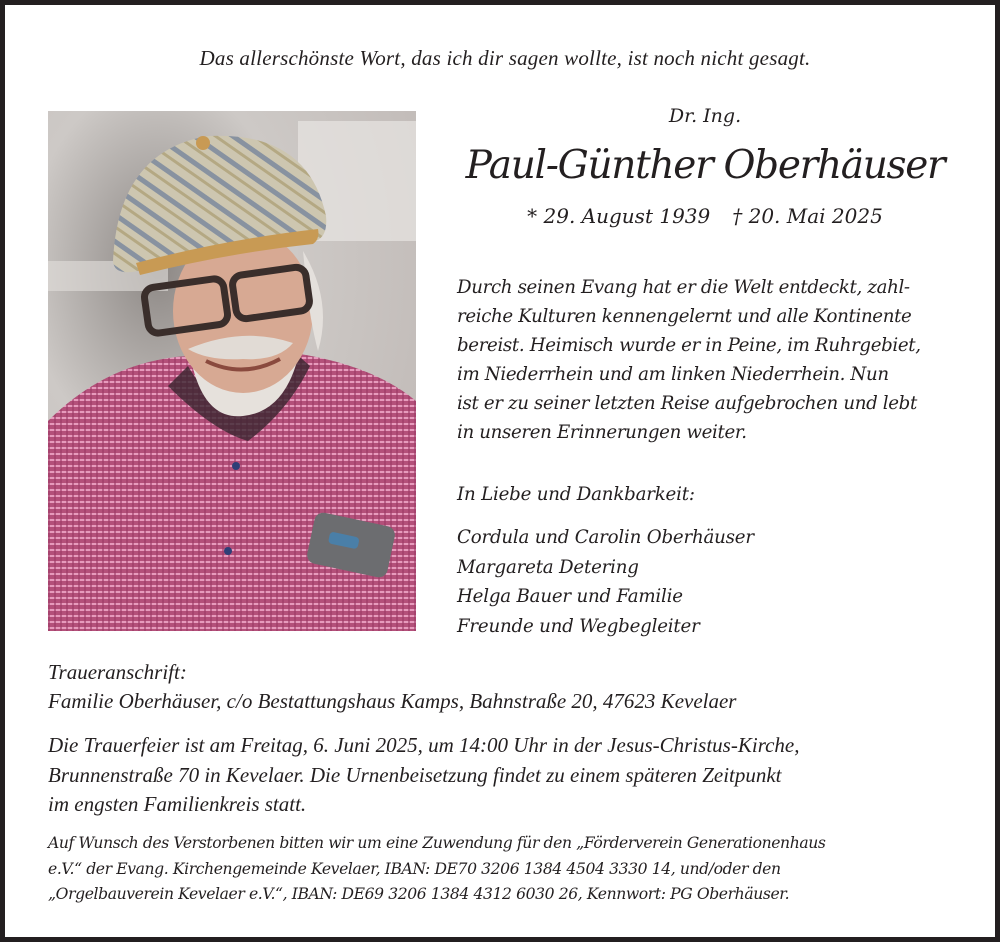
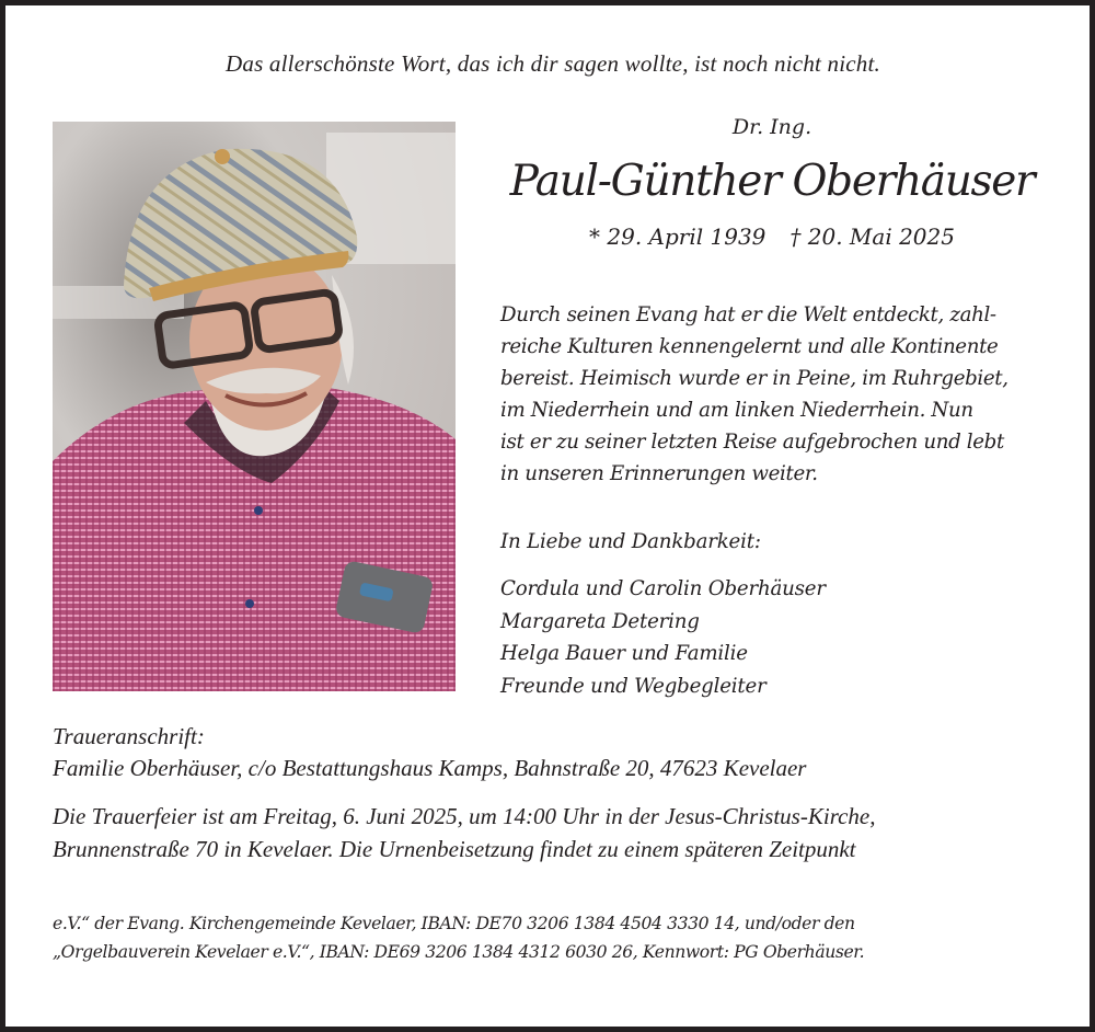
- Das allerschönste Wort, das ich dir sagen wollte, ist noch nicht gesagt.
+ Das allerschönste Wort, das ich dir sagen wollte, ist noch nicht nicht.
  Dr. Ing.
  Paul-Günther Oberhäuser
- * 29. August 1939 † 20. Mai 2025
+ * 29. April 1939 † 20. Mai 2025
  Durch seinen Evang hat er die Welt entdeckt, zahl-
  reiche Kulturen kennengelernt und alle Kontinente
  bereist. Heimisch wurde er in Peine, im Ruhrgebiet,
  im Niederrhein und am linken Niederrhein. Nun
  ist er zu seiner letzten Reise aufgebrochen und lebt
  in unseren Erinnerungen weiter.
  In Liebe und Dankbarkeit:
  Cordula und Carolin Oberhäuser
  Margareta Detering
  Helga Bauer und Familie
  Freunde und Wegbegleiter
  Traueranschrift:
  Familie Oberhäuser, c/o Bestattungshaus Kamps, Bahnstraße 20, 47623 Kevelaer
  Die Trauerfeier ist am Freitag, 6. Juni 2025, um 14:00 Uhr in der Jesus-Christus-Kirche,
  Brunnenstraße 70 in Kevelaer. Die Urnenbeisetzung findet zu einem späteren Zeitpunkt
- im engsten Familienkreis statt.
- Auf Wunsch des Verstorbenen bitten wir um eine Zuwendung für den „Förderverein Generationenhaus
  e.V.“ der Evang. Kirchengemeinde Kevelaer, IBAN: DE70 3206 1384 4504 3330 14, und/oder den
  „Orgelbauverein Kevelaer e.V.“, IBAN: DE69 3206 1384 4312 6030 26, Kennwort: PG Oberhäuser.
